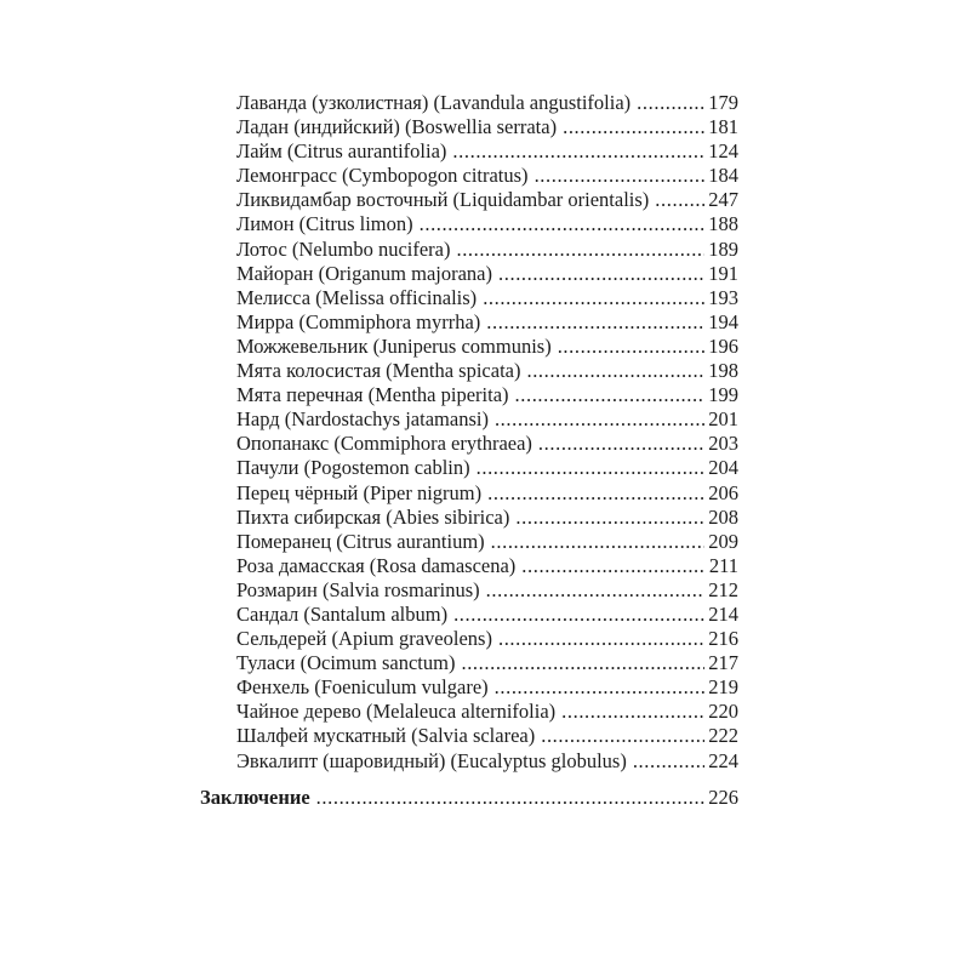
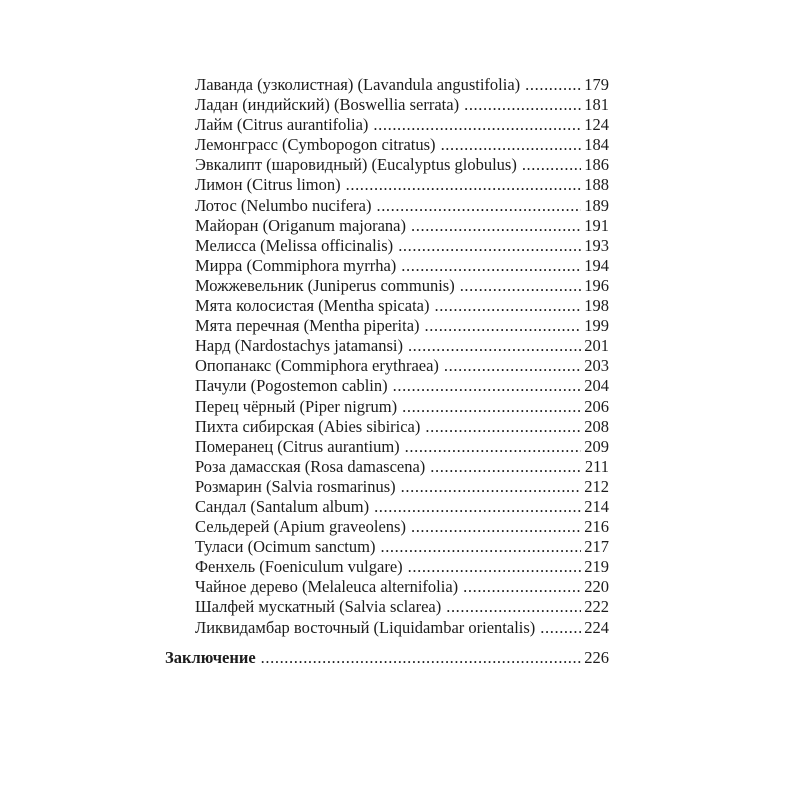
  Лаванда (узколистная) (Lavandula angustifolia)
  179
  Ладан (индийский) (Boswellia serrata)
  181
  Лайм (Citrus aurantifolia)
  124
  Лемонграсс (Cymbopogon citratus)
  184
- Ликвидамбар восточный (Liquidambar orientalis)
+ Эвкалипт (шаровидный) (Eucalyptus globulus)
- 247
+ 186
  Лимон (Citrus limon)
  188
  Лотос (Nelumbo nucifera)
  189
  Майоран (Origanum majorana)
  191
  Мелисса (Melissa officinalis)
  193
  Мирра (Commiphora myrrha)
  194
  Можжевельник (Juniperus communis)
  196
  Мята колосистая (Mentha spicata)
  198
  Мята перечная (Mentha piperita)
  199
  Нард (Nardostachys jatamansi)
  201
  Опопанакс (Commiphora erythraea)
  203
  Пачули (Pogostemon cablin)
  204
  Перец чёрный (Piper nigrum)
  206
  Пихта сибирская (Abies sibirica)
  208
  Померанец (Citrus aurantium)
  209
  Роза дамасская (Rosa damascena)
  211
  Розмарин (Salvia rosmarinus)
  212
  Сандал (Santalum album)
  214
  Сельдерей (Apium graveolens)
  216
  Туласи (Ocimum sanctum)
  217
  Фенхель (Foeniculum vulgare)
  219
  Чайное дерево (Melaleuca alternifolia)
  220
  Шалфей мускатный (Salvia sclarea)
  222
- Эвкалипт (шаровидный) (Eucalyptus globulus)
+ Ликвидамбар восточный (Liquidambar orientalis)
  224
  Заключение
  226
